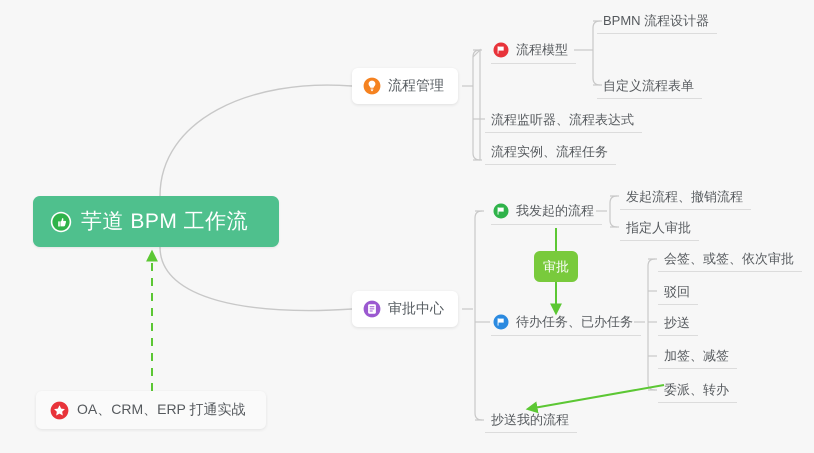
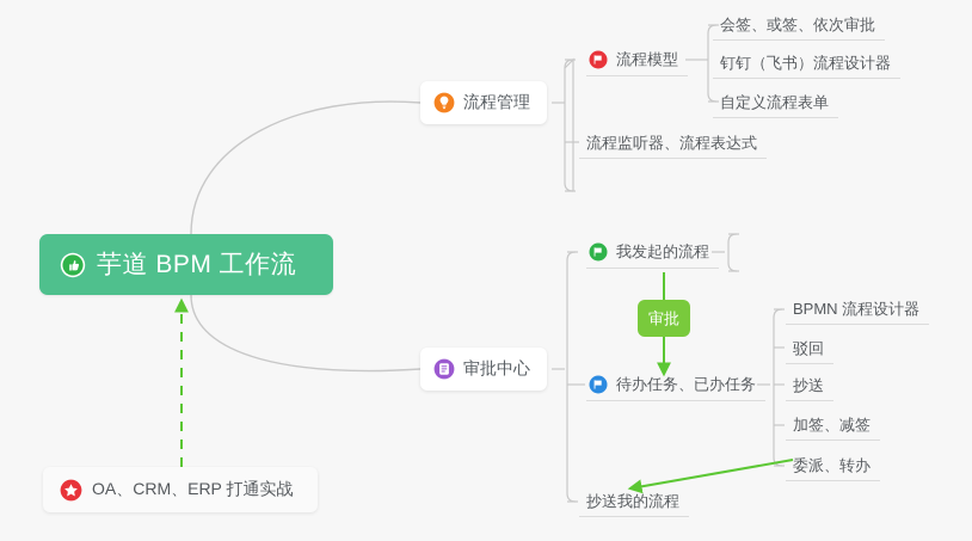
  芋道 BPM 工作流
  流程管理
  流程模型
- BPMN 流程设计器
+ 会签、或签、依次审批
+ 钉钉（飞书）流程设计器
  自定义流程表单
  流程监听器、流程表达式
- 流程实例、流程任务
  审批中心
  我发起的流程
- 发起流程、撤销流程
- 指定人审批
  待办任务、已办任务
- 会签、或签、依次审批
+ BPMN 流程设计器
  驳回
  抄送
  加签、减签
  委派、转办
  抄送我的流程
  审批
  OA、CRM、ERP 打通实战
